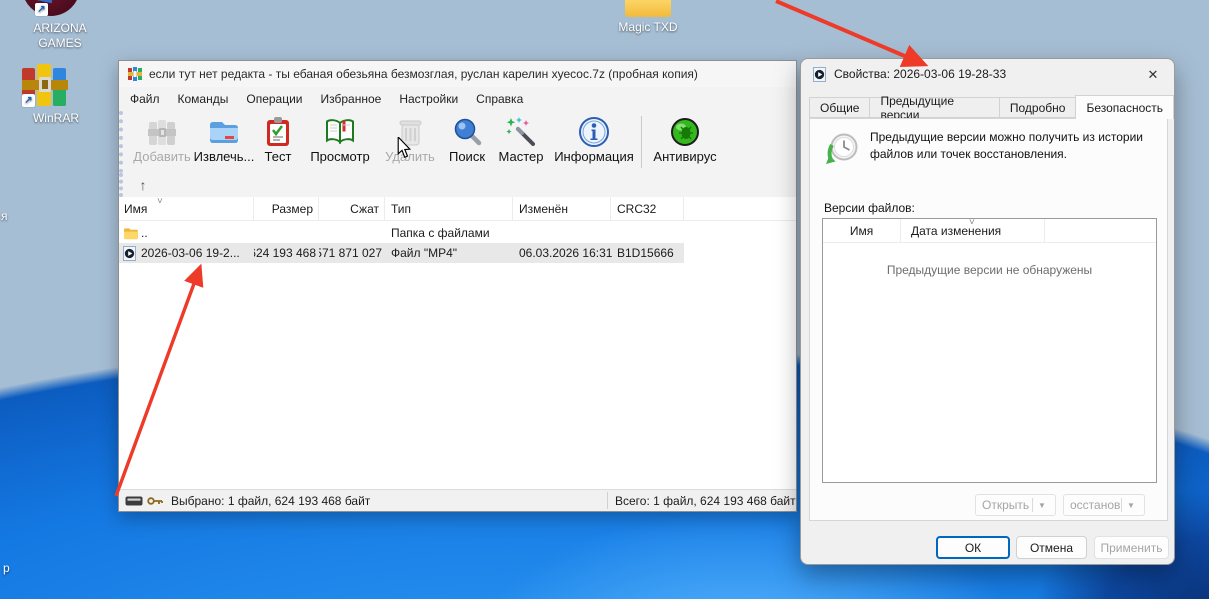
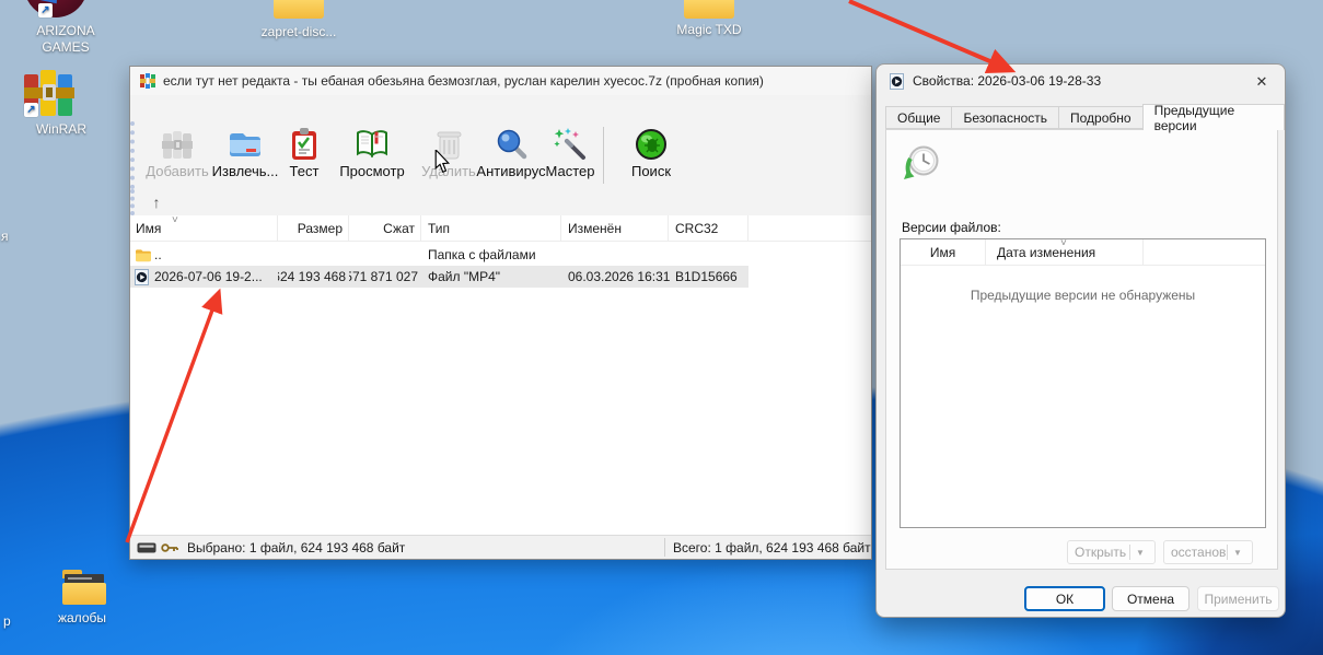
  ↗
  ARIZONA
  GAMES
  ↗
  WinRAR
+ zapret-disc...
  Magic TXD
+ жалобы
  я
  p
  если тут нет редакта - ты ебаная обезьяна безмозглая, руслан карелин хуесос.7z (пробная копия)
- Файл
- Команды
- Операции
- Избранное
- Настройки
- Справка
  Добавить
  Извлечь...
  Тест
  Просмотр
  Удалить
- Поиск
+ Антивирус
  Мастер
- Информация
- Антивирус
+ Поиск
  ↑
  Имя
  ˅
  Размер
  Сжат
  Тип
  Изменён
  CRC32
  ..
  Папка с файлами
- 2026-03-06 19-2...
+ 2026-07-06 19-2...
  24 193 468
  571 871 027
  Файл "MP4"
  06.03.2026 16:31
  B1D15666
  Выбрано: 1 файл, 624 193 468 байт
  Всего: 1 файл, 624 193 468 байт
  Свойства: 2026-03-06 19-28-33
  ✕
  Общие
- Предыдущие версии
+ Безопасность
  Подробно
- Безопасность
+ Предыдущие версии
- Предыдущие версии можно получить из истории файлов или точек восстановления.
  Версии файлов:
  Имя
  Дата изменения
  ˅
  Предыдущие версии не обнаружены
  Открыть
  ▼
  осстанов
  ▼
  ОК
  Отмена
  Применить
